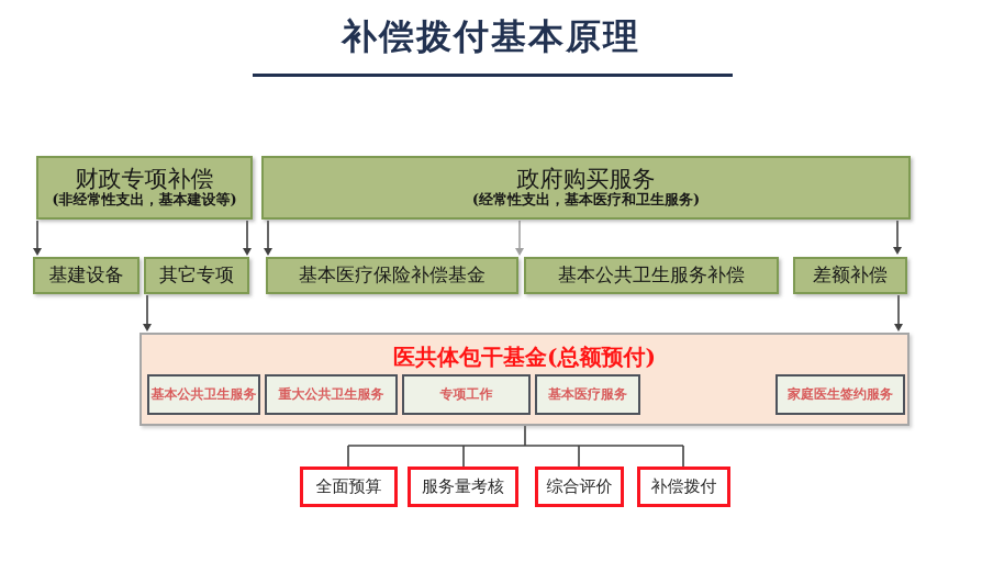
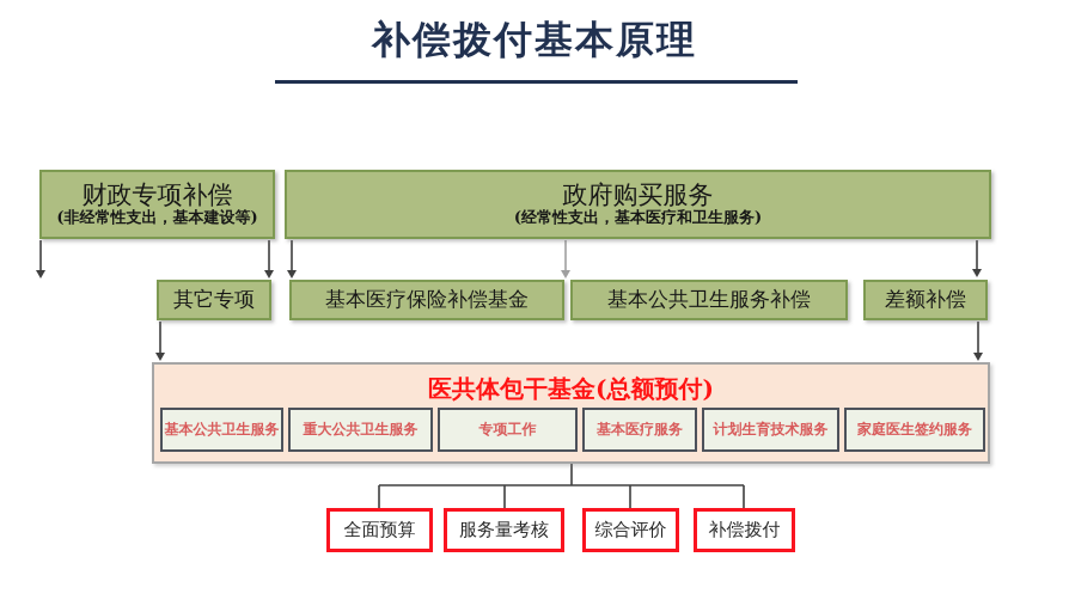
  补偿拨付基本原理
  财政专项补偿
  (非经常性支出，基本建设等)
  政府购买服务
  (经常性支出，基本医疗和卫生服务)
- 基建设备
  其它专项
  基本医疗保险补偿基金
  基本公共卫生服务补偿
  差额补偿
  医共体包干基金(总额预付)
  基本公共卫生服务
  重大公共卫生服务
  专项工作
  基本医疗服务
+ 计划生育技术服务
  家庭医生签约服务
  全面预算
  服务量考核
  综合评价
  补偿拨付
